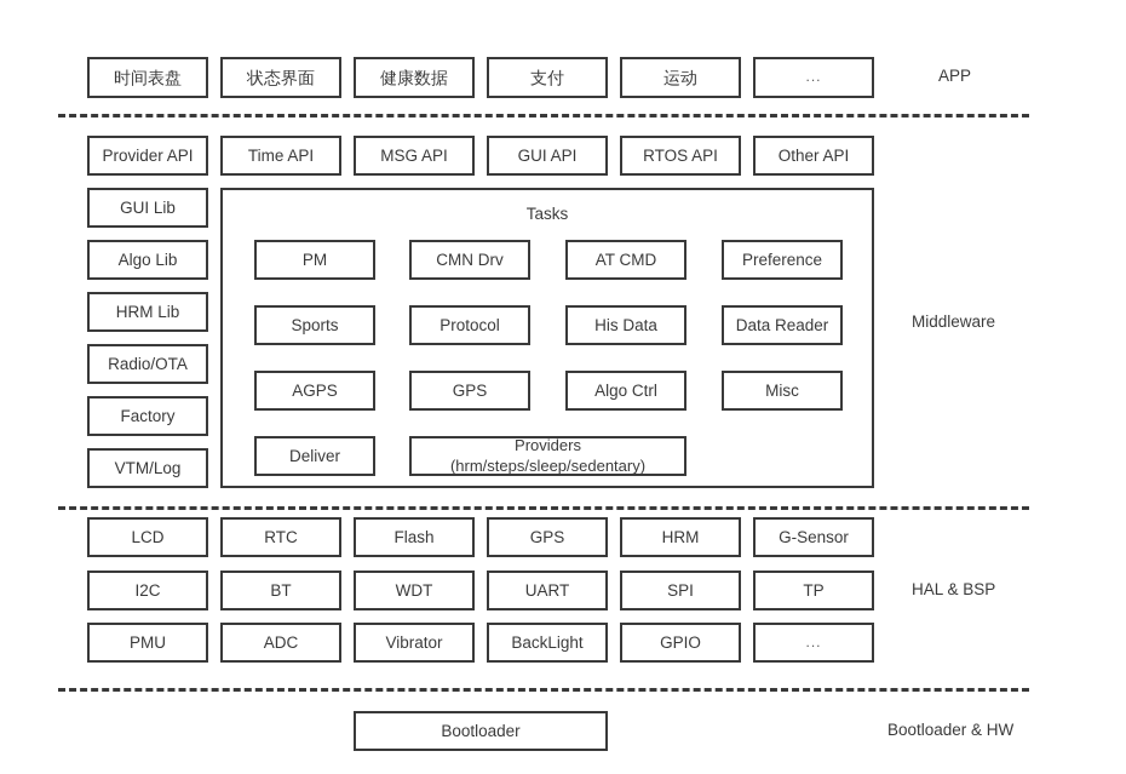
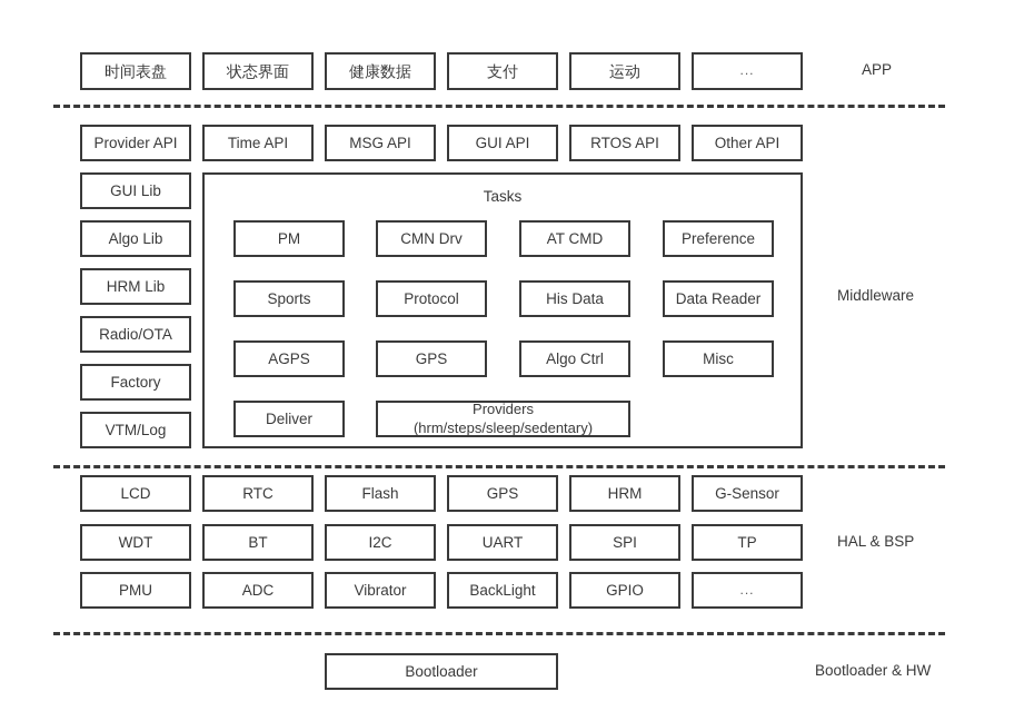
  时间表盘
  状态界面
  健康数据
  支付
  运动
  ...
  APP
  Provider API
  Time API
  MSG API
  GUI API
  RTOS API
  Other API
  GUI Lib
  Algo Lib
  HRM Lib
  Radio/OTA
  Factory
  VTM/Log
  Tasks
  PM
  CMN Drv
  AT CMD
  Preference
  Sports
  Protocol
  His Data
  Data Reader
  AGPS
  GPS
  Algo Ctrl
  Misc
  Deliver
  Providers
  (hrm/steps/sleep/sedentary)
  Middleware
  LCD
  RTC
  Flash
  GPS
  HRM
  G-Sensor
- I2C
+ WDT
  BT
- WDT
+ I2C
  UART
  SPI
  TP
  PMU
  ADC
  Vibrator
  BackLight
  GPIO
  ...
  HAL & BSP
  Bootloader
  Bootloader & HW
